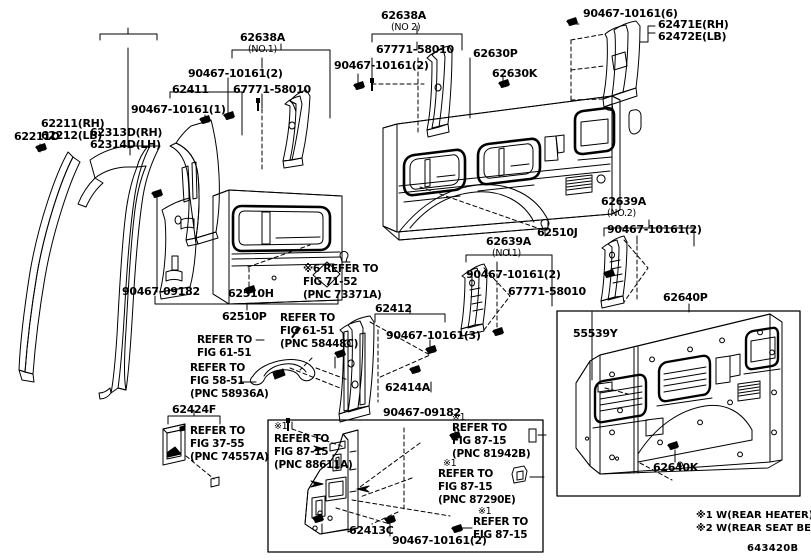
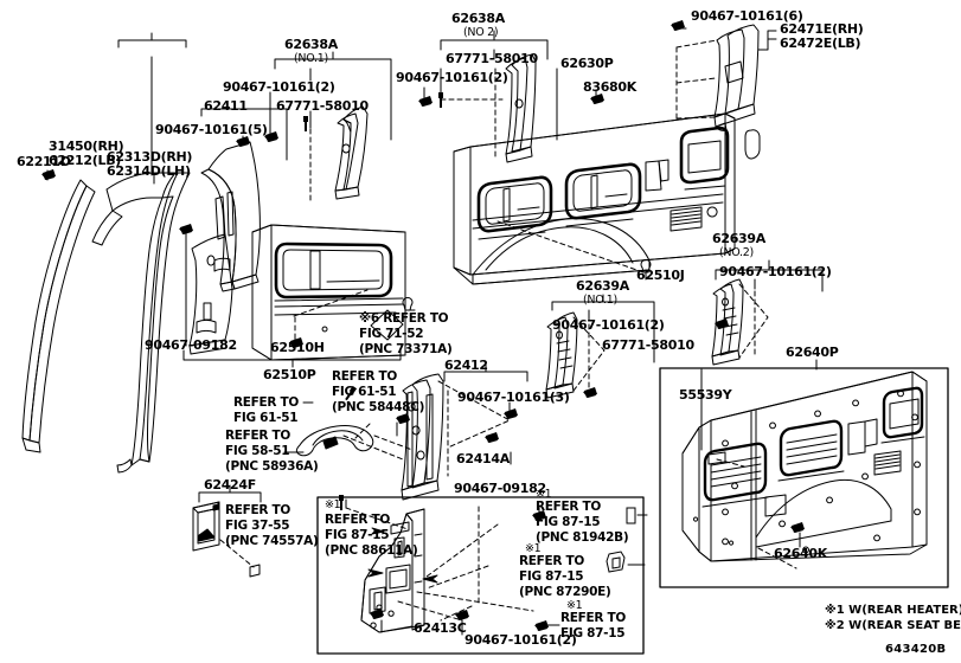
- 62211(RH)
+ 31450(RH)
  62212(LB)
  62211D
  62313D(RH)
  62314D(LH)
  62411
- 90467-10161(1)
+ 90467-10161(5)
  62638A
  (NO.1)
  90467-10161(2)
  67771-58010
  62638A
  (NO 2)
  67771-58010
  90467-10161(2)
  62630P
- 62630K
+ 83680K
  90467-10161(6)
  62471E(RH)
  62472E(LB)
  90467-09182
  62510H
  62510P
  ※6 REFER TO
  FIG 71-52
  (PNC 73371A)
  62510J
  62639A
  (NO.1)
  90467-10161(2)
  67771-58010
  62639A
  (NO.2)
  90467-10161(2)
  62640P
  55539Y
  62640K
  62412
  90467-10161(3)
  62414A
  REFER TO
  FIG 61-51
  REFER TO
  FIG 61-51
  (PNC 58448C)
  REFER TO
  FIG 58-51
  (PNC 58936A)
  62424F
  REFER TO
  FIG 37-55
  (PNC 74557A)
  90467-09182
  ※1
  REFER TO
  FIG 87-15
  (PNC 88611A)
  ※1
  REFER TO
  FIG 87-15
  (PNC 81942B)
  ※1
  REFER TO
  FIG 87-15
  (PNC 87290E)
  ※1
  REFER TO
  FIG 87-15
  62413C
  90467-10161(2)
  ※1 W(REAR HEATER
  ※2 W(REAR SEAT BE
  643420B
